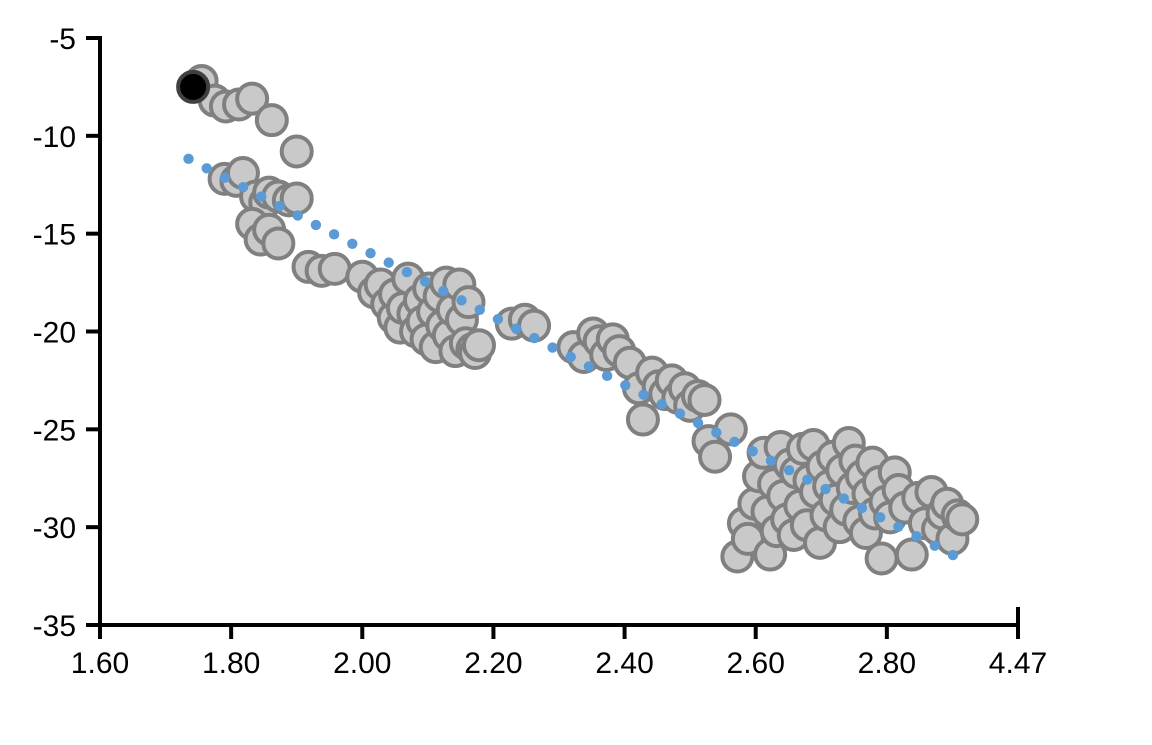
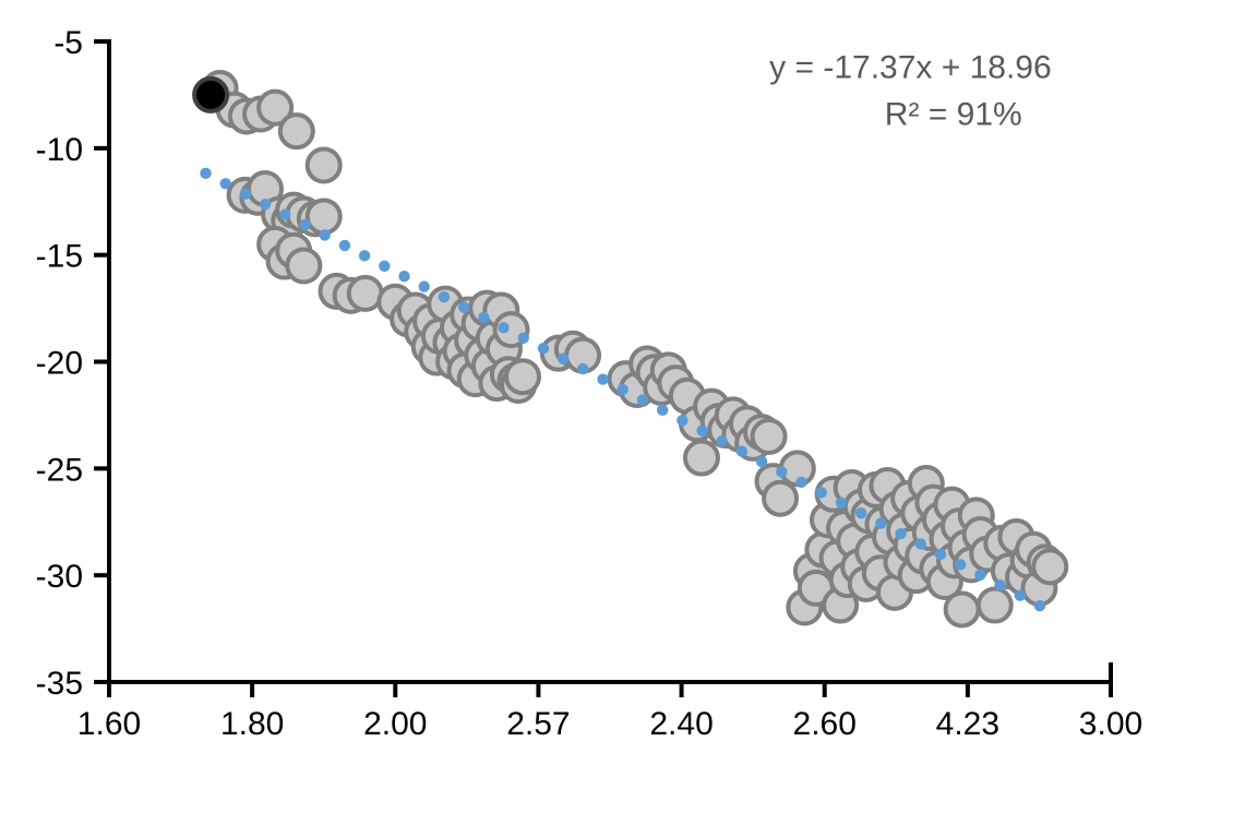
  -5
  -10
  -15
  -20
  -25
  -30
  -35
  1.60
  1.80
  2.00
- 2.20
+ 2.57
  2.40
  2.60
- 2.80
+ 4.23
- 4.47
+ 3.00
+ y = -17.37x + 18.96
+ R² = 91%
